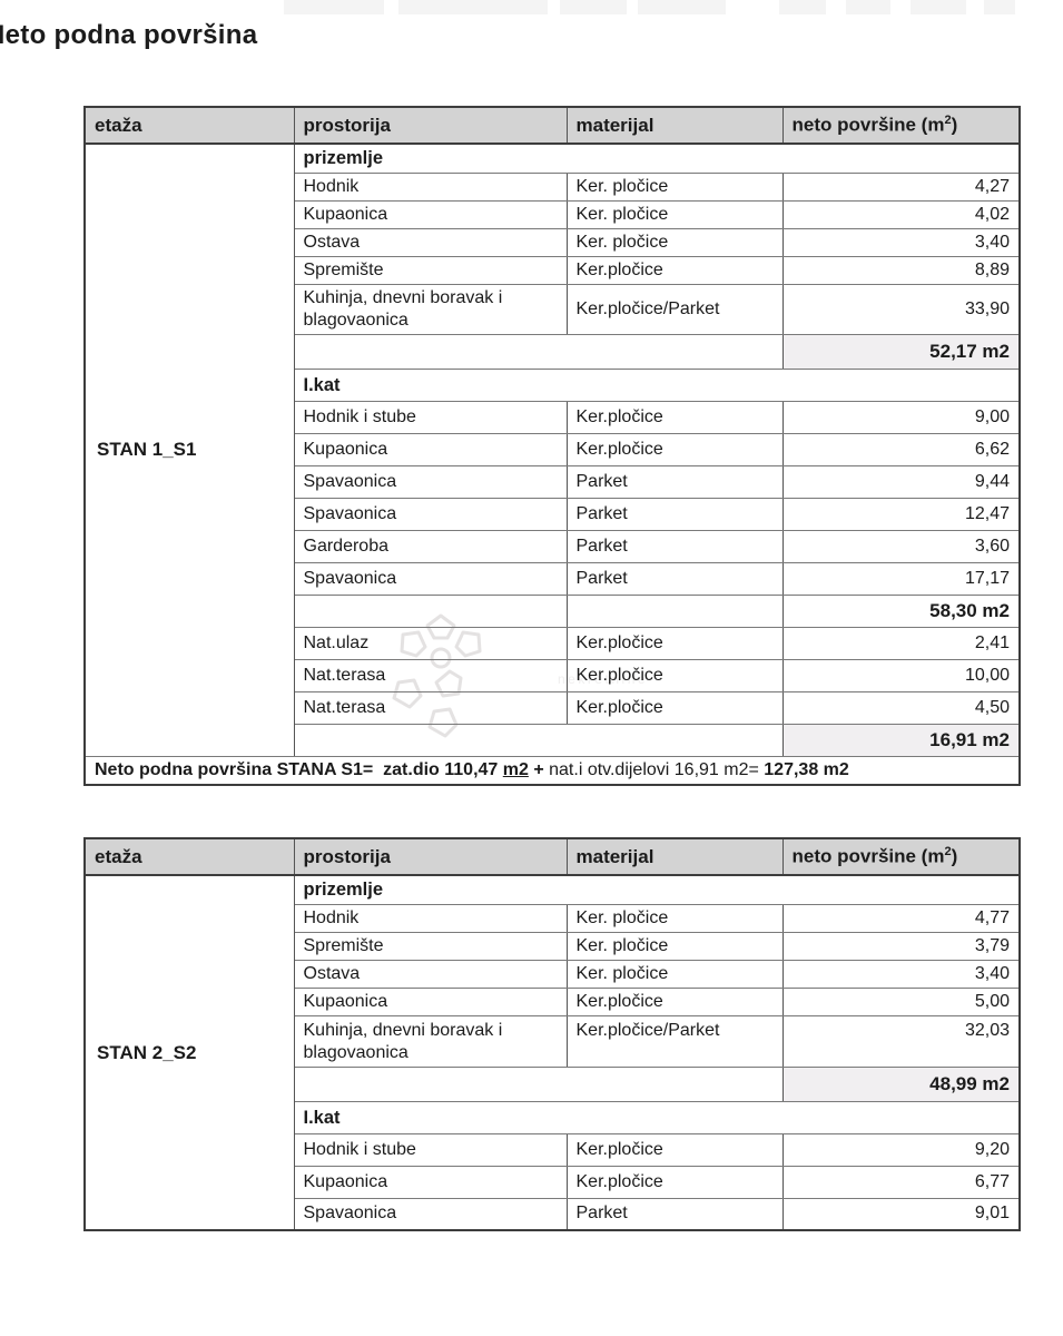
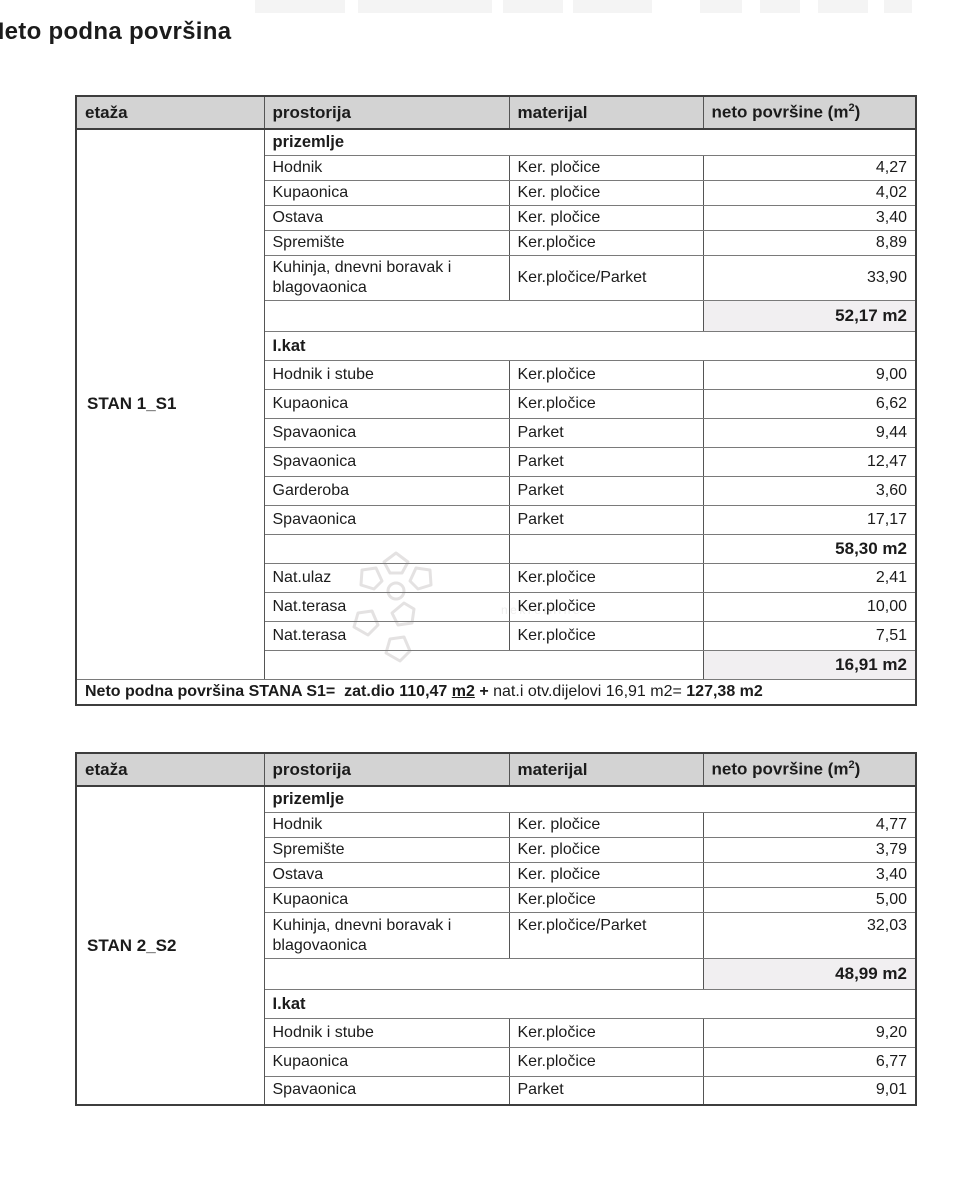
  eto podna površina
  nekretnine
  etaža	prostorija	materijal	neto površine (m2)
  STAN 1_S1	prizemlje
  Hodnik	Ker. pločice	4,27
  Kupaonica	Ker. pločice	4,02
  Ostava	Ker. pločice	3,40
  Spremište	Ker.pločice	8,89
  Kuhinja, dnevni boravak i blagovaonica	Ker.pločice/Parket	33,90
  	52,17 m2
  I.kat
  Hodnik i stube	Ker.pločice	9,00
  Kupaonica	Ker.pločice	6,62
  Spavaonica	Parket	9,44
  Spavaonica	Parket	12,47
  Garderoba	Parket	3,60
  Spavaonica	Parket	17,17
  		58,30 m2
  Nat.ulaz	Ker.pločice	2,41
  Nat.terasa	Ker.pločice	10,00
- Nat.terasa	Ker.pločice	4,50
+ Nat.terasa	Ker.pločice	7,51
  	16,91 m2
  Neto podna površina STANA S1= zat.dio 110,47 m2 + nat.i otv.dijelovi 16,91 m2= 127,38 m2
  etaža	prostorija	materijal	neto površine (m2)
  STAN 2_S2	prizemlje
  Hodnik	Ker. pločice	4,77
  Spremište	Ker. pločice	3,79
  Ostava	Ker. pločice	3,40
  Kupaonica	Ker.pločice	5,00
  Kuhinja, dnevni boravak i blagovaonica	Ker.pločice/Parket	32,03
  	48,99 m2
  I.kat
  Hodnik i stube	Ker.pločice	9,20
  Kupaonica	Ker.pločice	6,77
  Spavaonica	Parket	9,01
